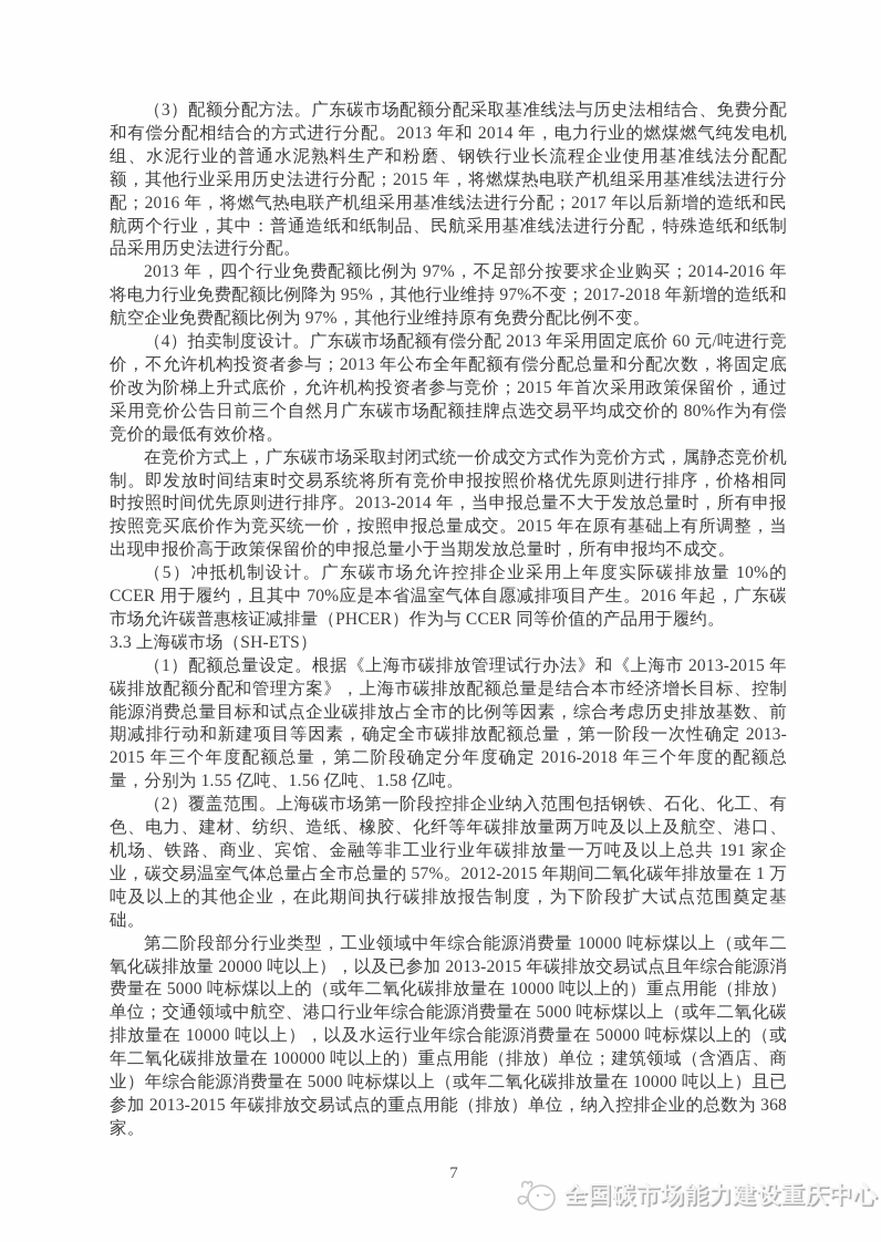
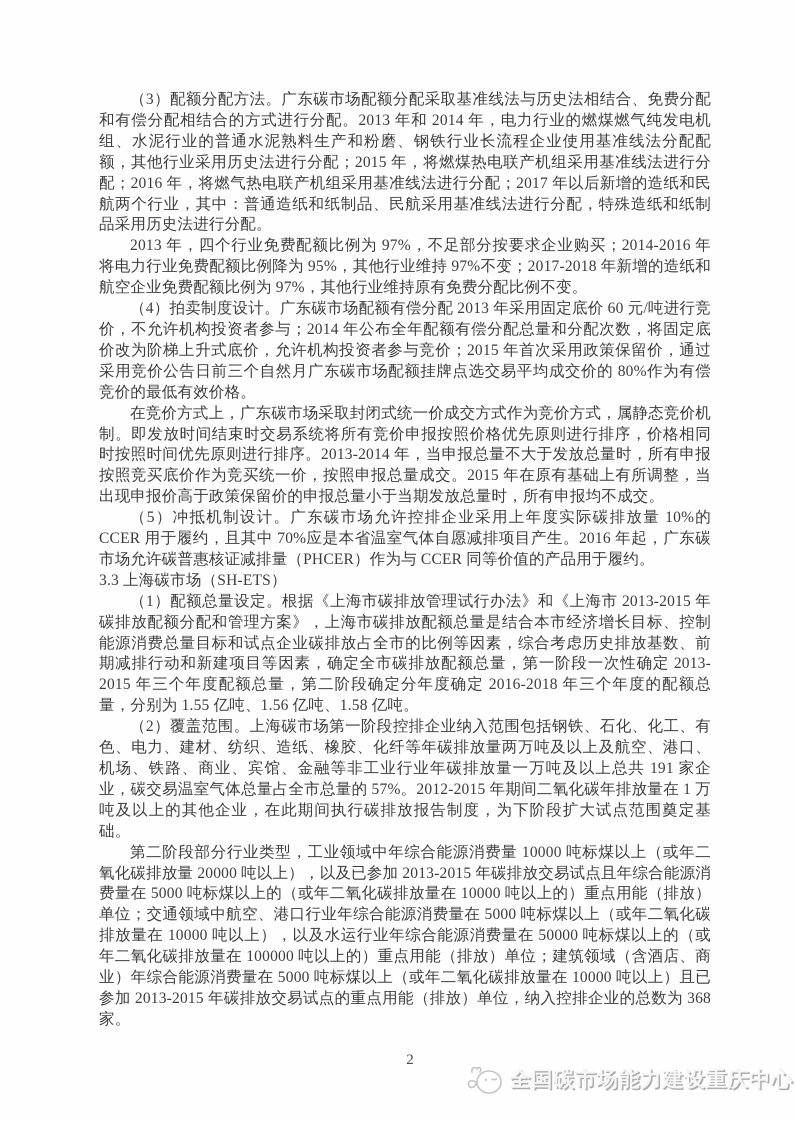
  （3）配额分配方法。广东碳市场配额分配采取基准线法与历史法相结合、免费分配和有偿分配相结合的方式进行分配。2013 年和 2014 年，电力行业的燃煤燃气纯发电机组、水泥行业的普通水泥熟料生产和粉磨、钢铁行业长流程企业使用基准线法分配配额，其他行业采用历史法进行分配；2015 年，将燃煤热电联产机组采用基准线法进行分配；2016 年，将燃气热电联产机组采用基准线法进行分配；2017 年以后新增的造纸和民航两个行业，其中：普通造纸和纸制品、民航采用基准线法进行分配，特殊造纸和纸制品采用历史法进行分配。
  2013 年，四个行业免费配额比例为 97%，不足部分按要求企业购买；2014-2016 年将电力行业免费配额比例降为 95%，其他行业维持 97%不变；2017-2018 年新增的造纸和航空企业免费配额比例为 97%，其他行业维持原有免费分配比例不变。
- （4）拍卖制度设计。广东碳市场配额有偿分配 2013 年采用固定底价 60 元/吨进行竞价，不允许机构投资者参与；2013 年公布全年配额有偿分配总量和分配次数，将固定底价改为阶梯上升式底价，允许机构投资者参与竞价；2015 年首次采用政策保留价，通过采用竞价公告日前三个自然月广东碳市场配额挂牌点选交易平均成交价的 80%作为有偿竞价的最低有效价格。
+ （4）拍卖制度设计。广东碳市场配额有偿分配 2013 年采用固定底价 60 元/吨进行竞价，不允许机构投资者参与；2014 年公布全年配额有偿分配总量和分配次数，将固定底价改为阶梯上升式底价，允许机构投资者参与竞价；2015 年首次采用政策保留价，通过采用竞价公告日前三个自然月广东碳市场配额挂牌点选交易平均成交价的 80%作为有偿竞价的最低有效价格。
  在竞价方式上，广东碳市场采取封闭式统一价成交方式作为竞价方式，属静态竞价机制。即发放时间结束时交易系统将所有竞价申报按照价格优先原则进行排序，价格相同时按照时间优先原则进行排序。2013-2014 年，当申报总量不大于发放总量时，所有申报按照竞买底价作为竞买统一价，按照申报总量成交。2015 年在原有基础上有所调整，当出现申报价高于政策保留价的申报总量小于当期发放总量时，所有申报均不成交。
  （5）冲抵机制设计。广东碳市场允许控排企业采用上年度实际碳排放量 10%的 CCER 用于履约，且其中 70%应是本省温室气体自愿减排项目产生。2016 年起，广东碳市场允许碳普惠核证减排量（PHCER）作为与 CCER 同等价值的产品用于履约。
  3.3 上海碳市场（SH-ETS）
  （1）配额总量设定。根据《上海市碳排放管理试行办法》和《上海市 2013-2015 年碳排放配额分配和管理方案》，上海市碳排放配额总量是结合本市经济增长目标、控制能源消费总量目标和试点企业碳排放占全市的比例等因素，综合考虑历史排放基数、前期减排行动和新建项目等因素，确定全市碳排放配额总量，第一阶段一次性确定 2013-2015 年三个年度配额总量，第二阶段确定分年度确定 2016-2018 年三个年度的配额总量，分别为 1.55 亿吨、1.56 亿吨、1.58 亿吨。
  （2）覆盖范围。上海碳市场第一阶段控排企业纳入范围包括钢铁、石化、化工、有色、电力、建材、纺织、造纸、橡胶、化纤等年碳排放量两万吨及以上及航空、港口、机场、铁路、商业、宾馆、金融等非工业行业年碳排放量一万吨及以上总共 191 家企业，碳交易温室气体总量占全市总量的 57%。2012-2015 年期间二氧化碳年排放量在 1 万吨及以上的其他企业，在此期间执行碳排放报告制度，为下阶段扩大试点范围奠定基础。
  第二阶段部分行业类型，工业领域中年综合能源消费量 10000 吨标煤以上（或年二氧化碳排放量 20000 吨以上），以及已参加 2013-2015 年碳排放交易试点且年综合能源消费量在 5000 吨标煤以上的（或年二氧化碳排放量在 10000 吨以上的）重点用能（排放）单位；交通领域中航空、港口行业年综合能源消费量在 5000 吨标煤以上（或年二氧化碳排放量在 10000 吨以上），以及水运行业年综合能源消费量在 50000 吨标煤以上的（或年二氧化碳排放量在 100000 吨以上的）重点用能（排放）单位；建筑领域（含酒店、商业）年综合能源消费量在 5000 吨标煤以上（或年二氧化碳排放量在 10000 吨以上）且已参加 2013-2015 年碳排放交易试点的重点用能（排放）单位，纳入控排企业的总数为 368 家。
- 7
+ 2
  全国碳市场能力建设重庆中心
